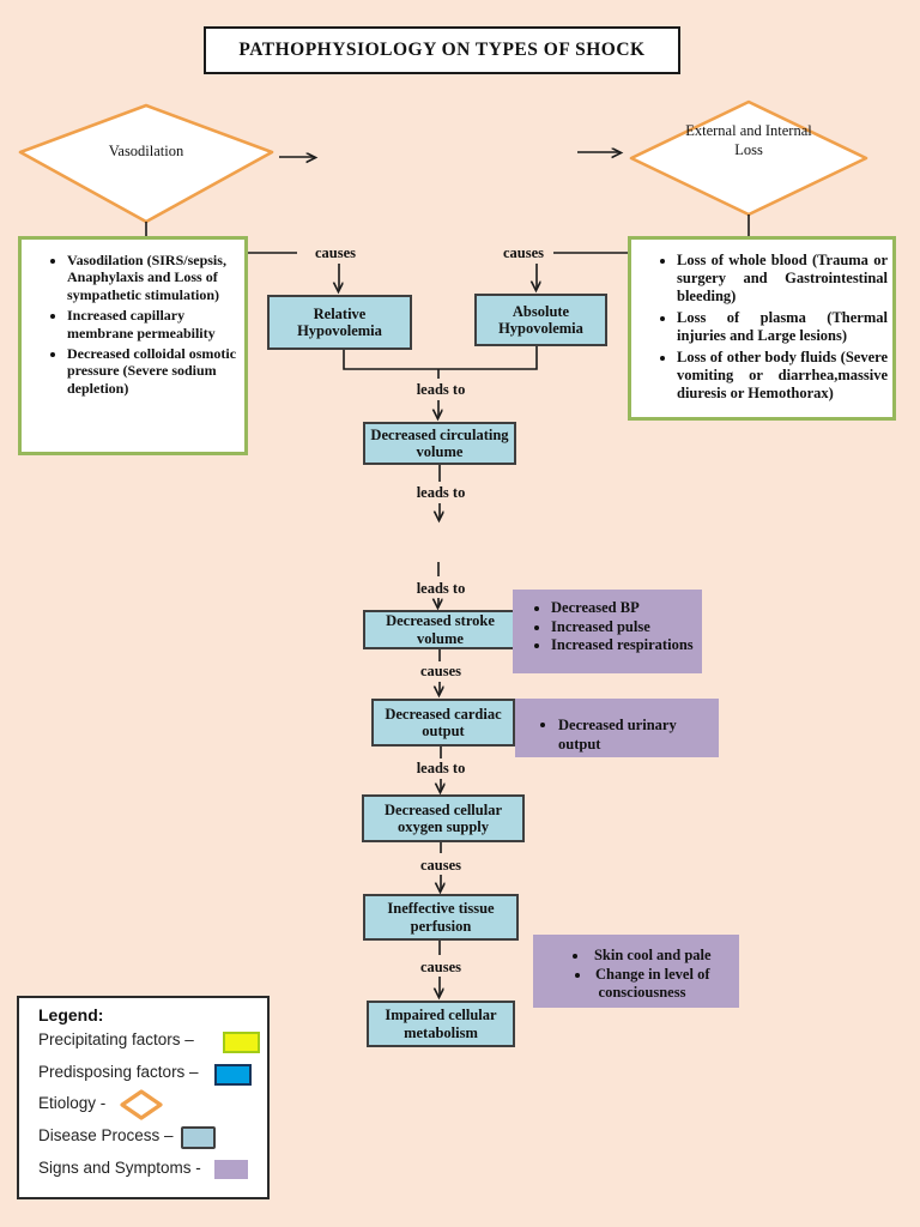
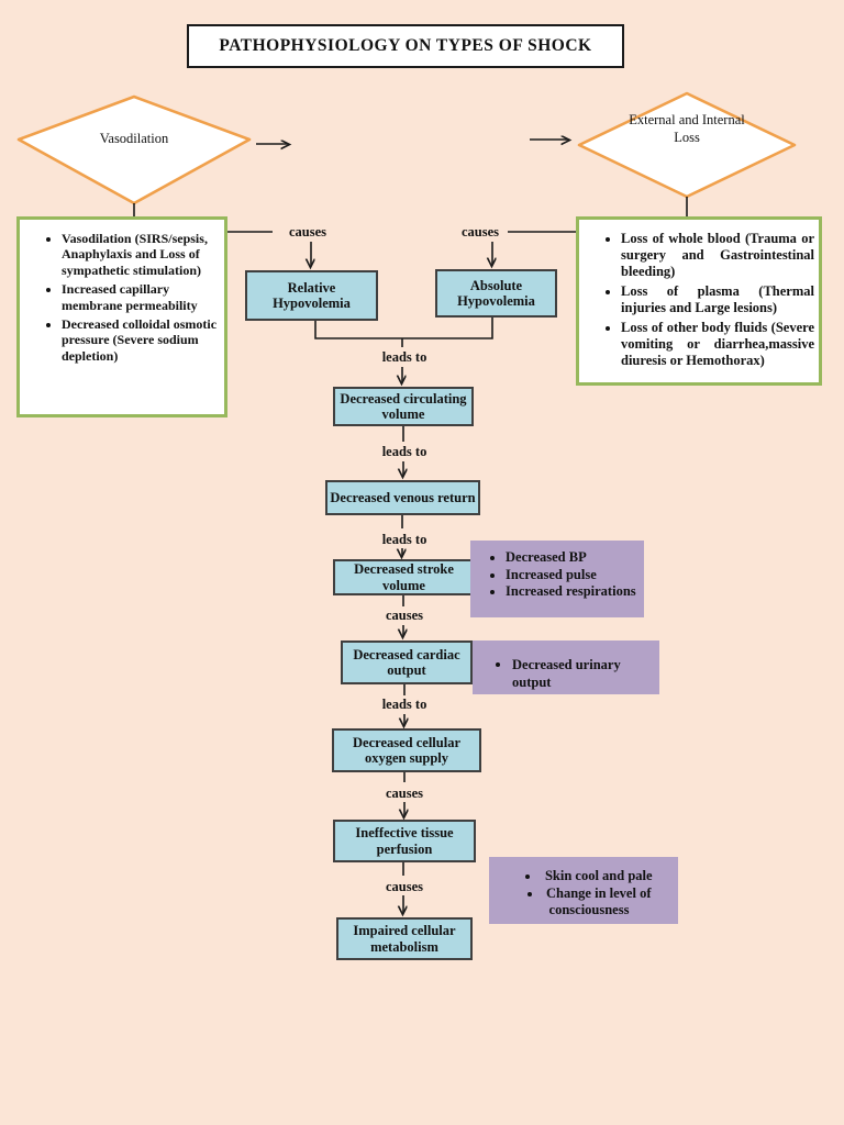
  PATHOPHYSIOLOGY ON TYPES OF SHOCK
  Vasodilation
  External and Internal Loss
  Vasodilation (SIRS/sepsis, Anaphylaxis and Loss of sympathetic stimulation)
  Increased capillary membrane permeability
  Decreased colloidal osmotic pressure (Severe sodium depletion)
  Loss of whole blood (Trauma or surgery and Gastrointestinal bleeding)
  Loss of plasma (Thermal injuries and Large lesions)
  Loss of other body fluids (Severe vomiting or diarrhea,massive diuresis or Hemothorax)
  causes
  causes
  Relative Hypovolemia
  Absolute Hypovolemia
  leads to
  Decreased circulating volume
  leads to
+ Decreased venous return
  leads to
  Decreased stroke volume
  causes
  Decreased cardiac output
  leads to
  Decreased cellular oxygen supply
  causes
  Ineffective tissue perfusion
  causes
  Impaired cellular metabolism
  Decreased BP
  Increased pulse
  Increased respirations
  Decreased urinary output
  Skin cool and pale
  Change in level of consciousness
- Legend:
- Precipitating factors –
- Predisposing factors –
- Etiology -
- Disease Process –
- Signs and Symptoms -
